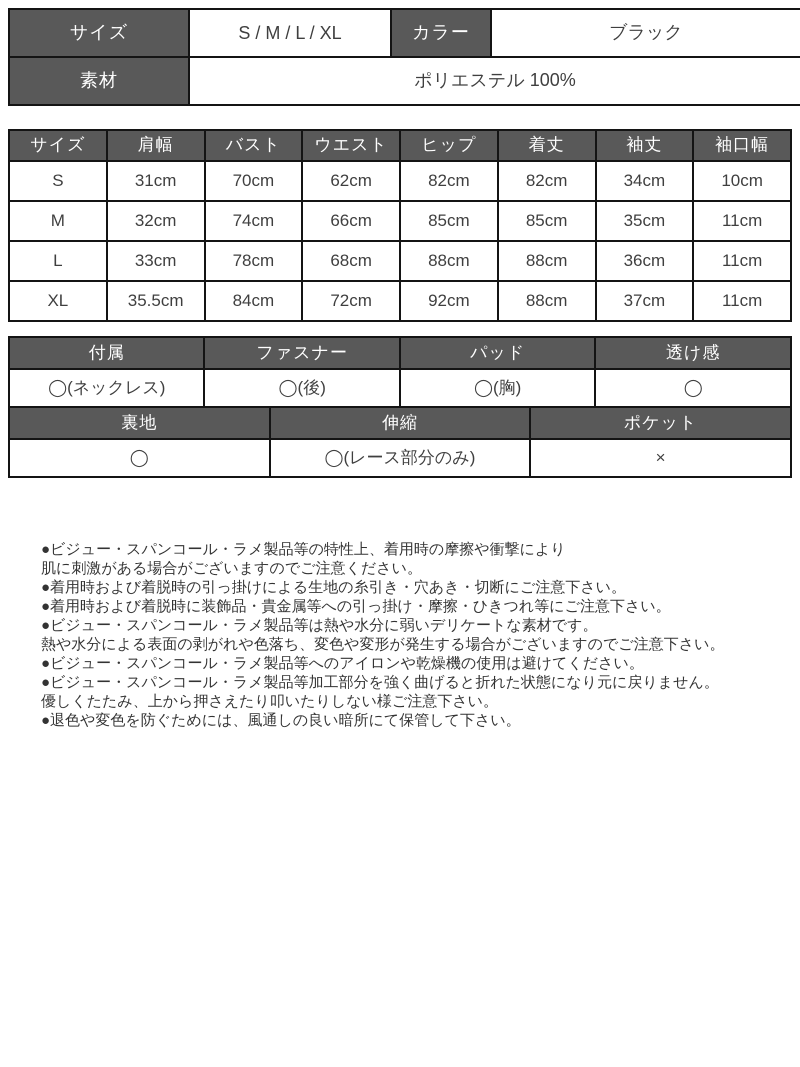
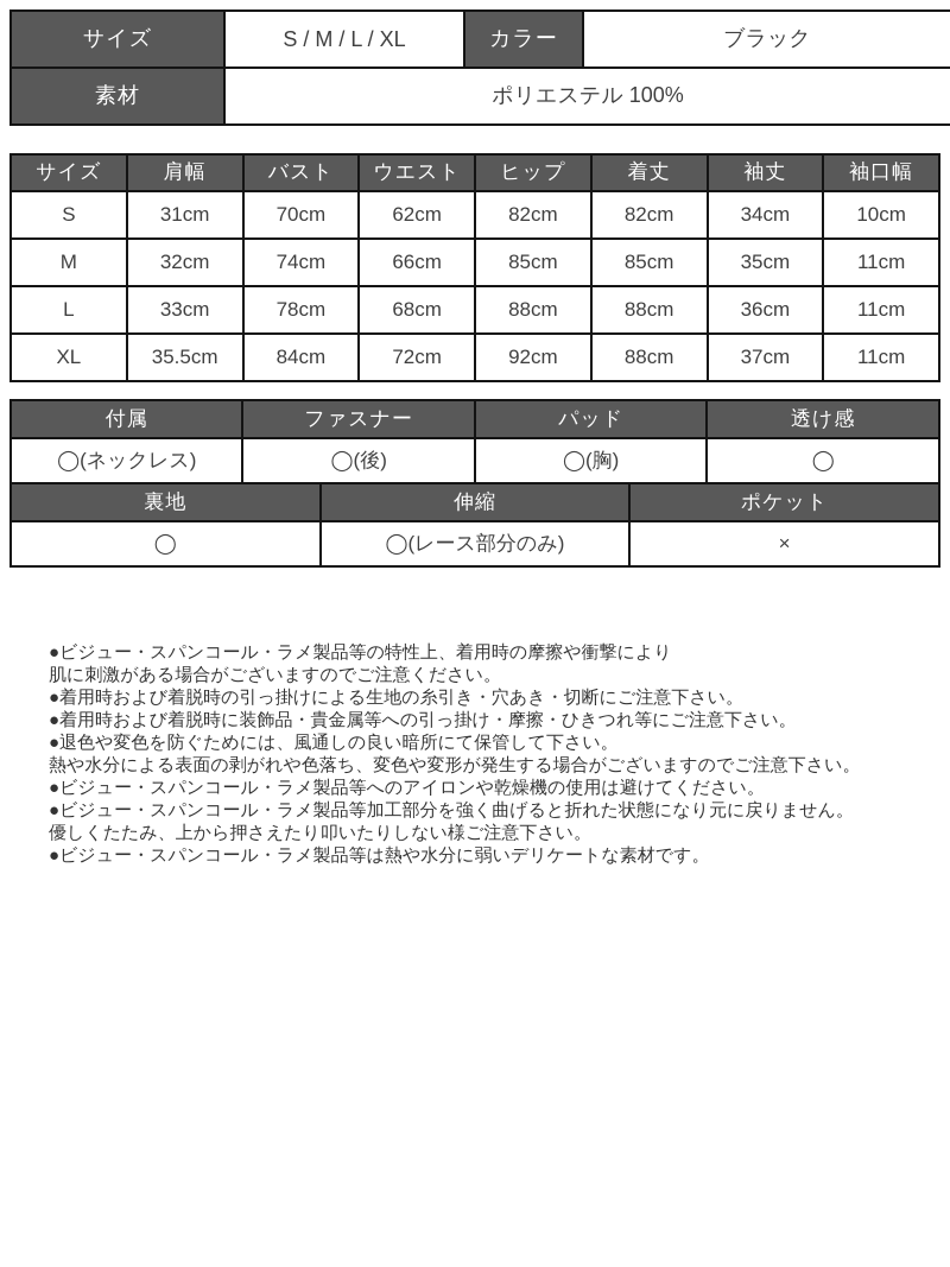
  サイズ	S / M / L / XL	カラー	ブラック
  素材	ポリエステル 100%
  サイズ	肩幅	バスト	ウエスト	ヒップ	着丈	袖丈	袖口幅
  S	31cm	70cm	62cm	82cm	82cm	34cm	10cm
  M	32cm	74cm	66cm	85cm	85cm	35cm	11cm
  L	33cm	78cm	68cm	88cm	88cm	36cm	11cm
  XL	35.5cm	84cm	72cm	92cm	88cm	37cm	11cm
  付属	ファスナー	パッド	透け感
  ◯(ネックレス)	◯(後)	◯(胸)	◯
  裏地	伸縮	ポケット
  ◯	◯(レース部分のみ)	×
  ●ビジュー・スパンコール・ラメ製品等の特性上、着用時の摩擦や衝撃により
  肌に刺激がある場合がございますのでご注意ください。
  ●着用時および着脱時の引っ掛けによる生地の糸引き・穴あき・切断にご注意下さい。
  ●着用時および着脱時に装飾品・貴金属等への引っ掛け・摩擦・ひきつれ等にご注意下さい。
- ●ビジュー・スパンコール・ラメ製品等は熱や水分に弱いデリケートな素材です。
+ ●退色や変色を防ぐためには、風通しの良い暗所にて保管して下さい。
  熱や水分による表面の剥がれや色落ち、変色や変形が発生する場合がございますのでご注意下さい。
  ●ビジュー・スパンコール・ラメ製品等へのアイロンや乾燥機の使用は避けてください。
  ●ビジュー・スパンコール・ラメ製品等加工部分を強く曲げると折れた状態になり元に戻りません。
  優しくたたみ、上から押さえたり叩いたりしない様ご注意下さい。
- ●退色や変色を防ぐためには、風通しの良い暗所にて保管して下さい。
+ ●ビジュー・スパンコール・ラメ製品等は熱や水分に弱いデリケートな素材です。
